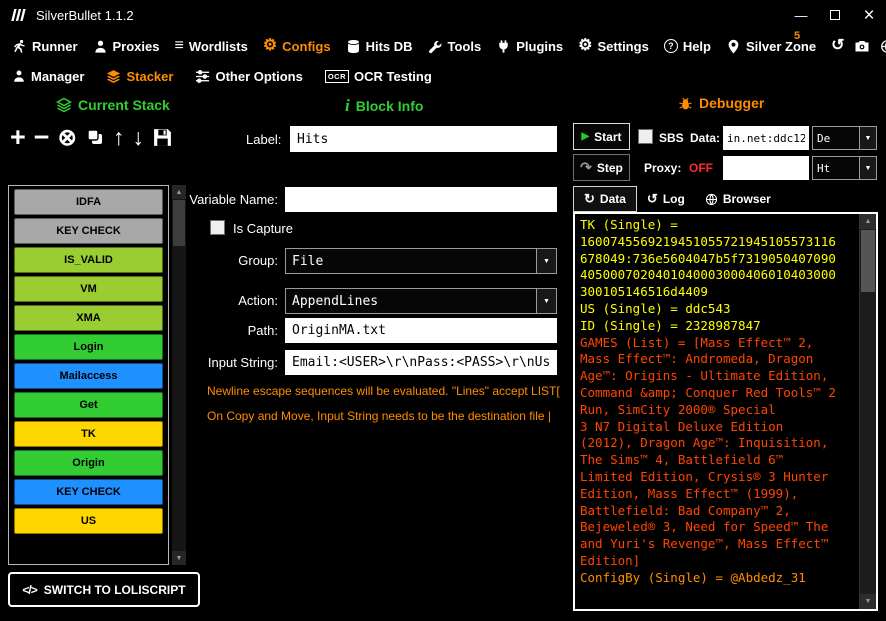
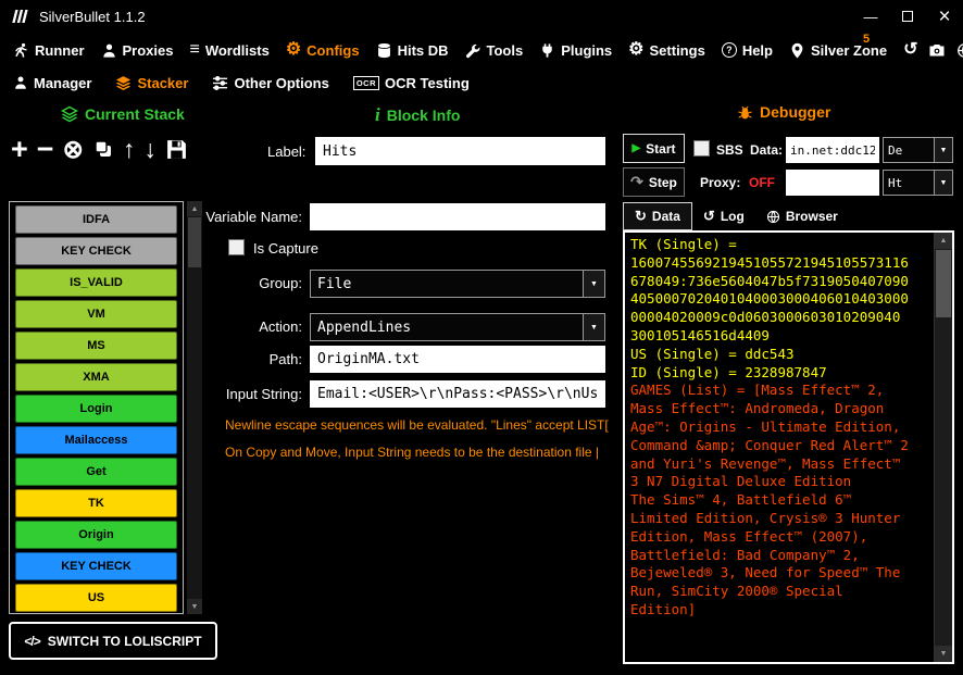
  SilverBullet 1.1.2
  —
  ×
  Runner
  Proxies
  ≡
  Wordlists
  ⚙
  Configs
  Hits DB
  Tools
  Plugins
  ⚙
  Settings
  ?
  Help
  Silver Zone
  5
  ↺
  Manager
  Stacker
  Other Options
  OCR
  OCR Testing
  Current Stack
  i
  Block Info
  Debugger
  +
  −
  ⊗
  ↑
  ↓
  Label:
  Hits
  Variable Name:
  Is Capture
  Group:
  File
  Action:
  AppendLines
  Path:
  OriginMA.txt
  Input String:
  Email:<USER>\r\nPass:<PASS>\r\nUs
  Newline escape sequences will be evaluated. "Lines" accept LIST[
  On Copy and Move, Input String needs to be the destination file |
  ▶
  Start
  SBS
  Data:
  in.net:ddc12
  De
  ↷
  Step
  Proxy:
  OFF
  Ht
  ↻
  Data
  ↺
  Log
  Browser
  TK (Single) =
  1600745569219451055721945105573116
  678049:736e5604047b5f7319050407090
  4050007020401040003000406010403000
+ 00004020009c0d0603000603010209040
  300105146516d4409
  US (Single) = ddc543
  ID (Single) = 2328987847
  GAMES (List) = [Mass Effect™ 2,
  Mass Effect™: Andromeda, Dragon
  Age™: Origins - Ultimate Edition,
- Command &amp; Conquer Red Tools™ 2
+ Command &amp; Conquer Red Alert™ 2
- Run, SimCity 2000® Special
+ and Yuri's Revenge™, Mass Effect™
  3 N7 Digital Deluxe Edition
- (2012), Dragon Age™: Inquisition,
  The Sims™ 4, Battlefield 6™
  Limited Edition, Crysis® 3 Hunter
- Edition, Mass Effect™ (1999),
+ Edition, Mass Effect™ (2007),
  Battlefield: Bad Company™ 2,
  Bejeweled® 3, Need for Speed™ The
- and Yuri's Revenge™, Mass Effect™
+ Run, SimCity 2000® Special
  Edition]
- ConfigBy (Single) = @Abdedz_31
  IDFA
  KEY CHECK
  IS_VALID
  VM
+ MS
  XMA
  Login
  Mailaccess
  Get
  TK
  Origin
  KEY CHECK
  US
  </>
  SWITCH TO LOLISCRIPT
